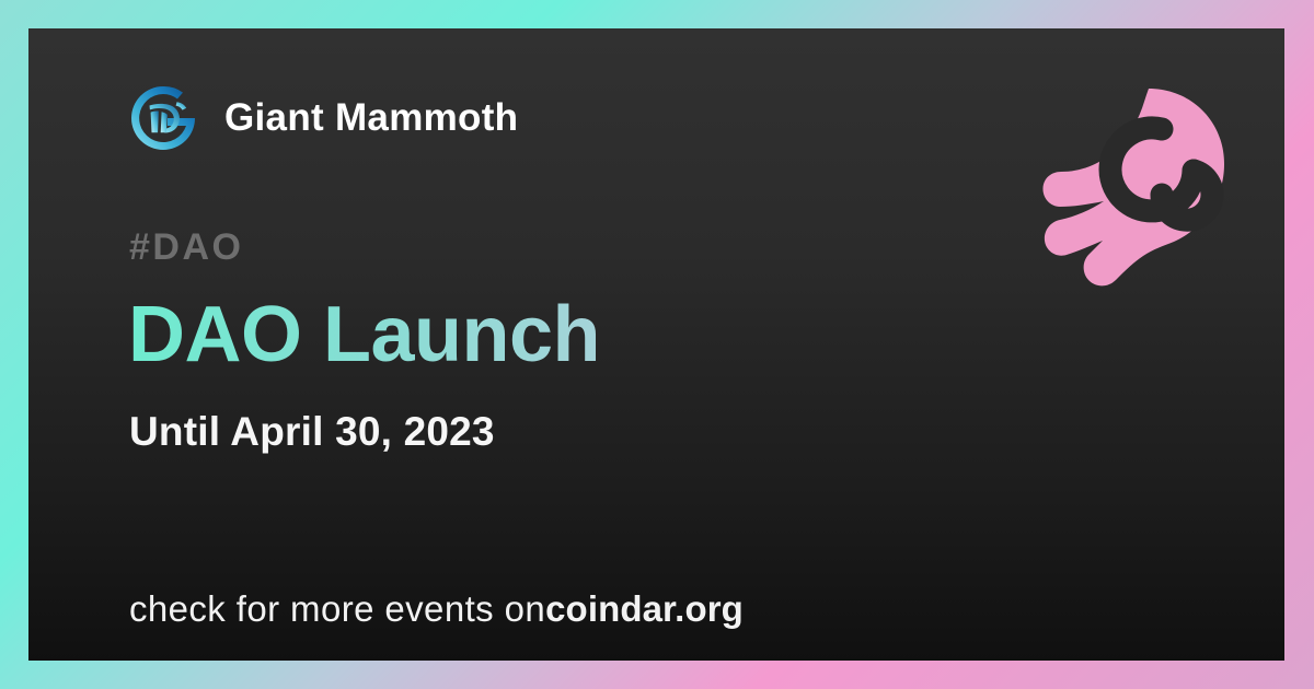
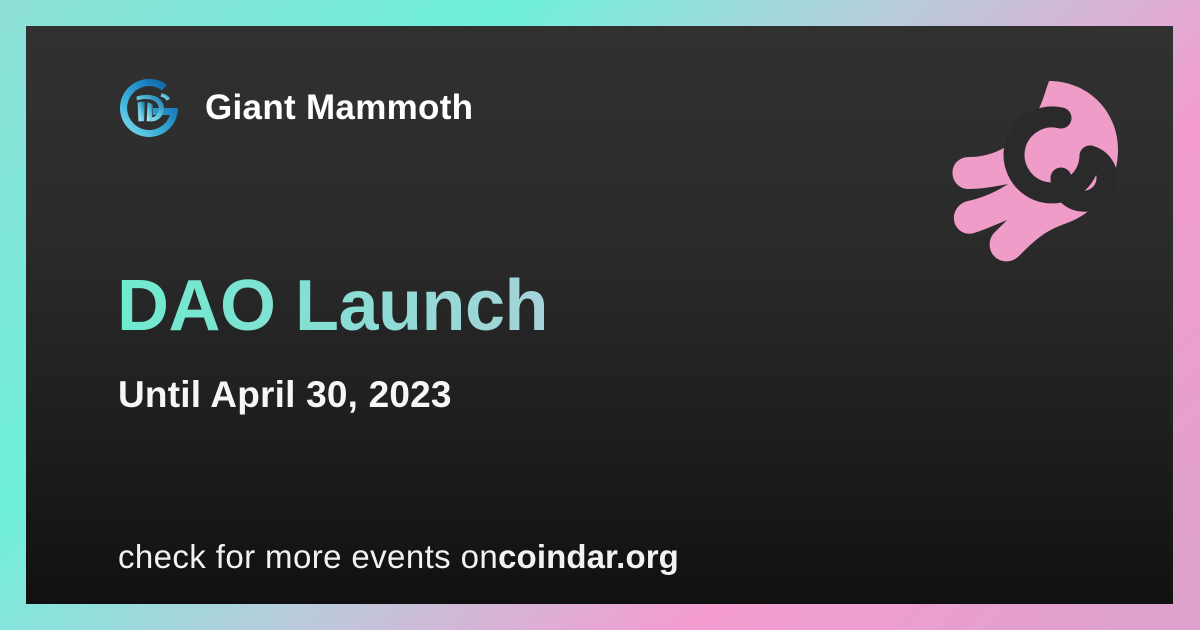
  Giant Mammoth
- #DAO
  DAO Launch
  Until April 30, 2023
  check for more events on
  coindar.org
